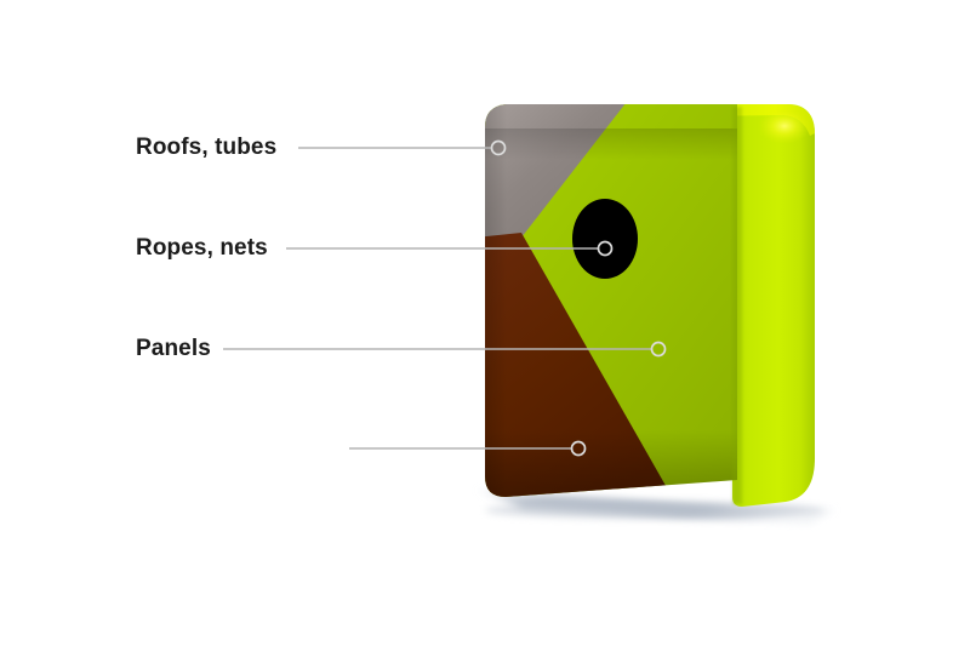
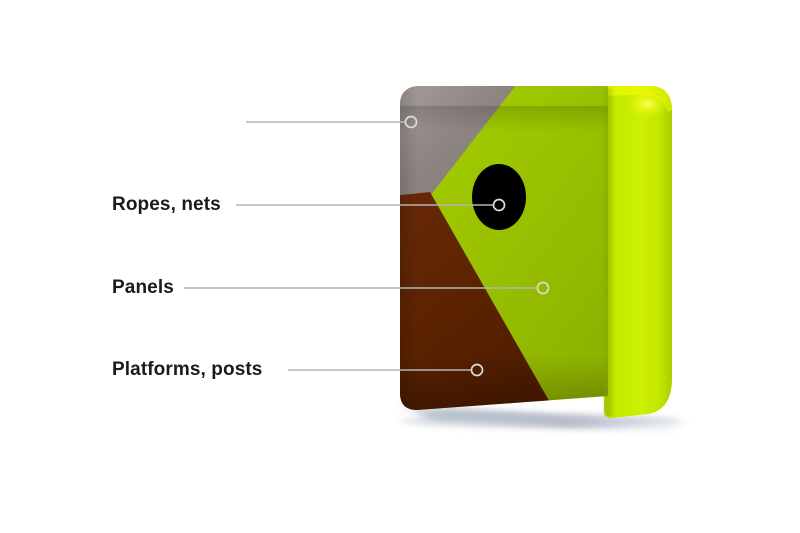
- Roofs, tubes
  Ropes, nets
  Panels
+ Platforms, posts
